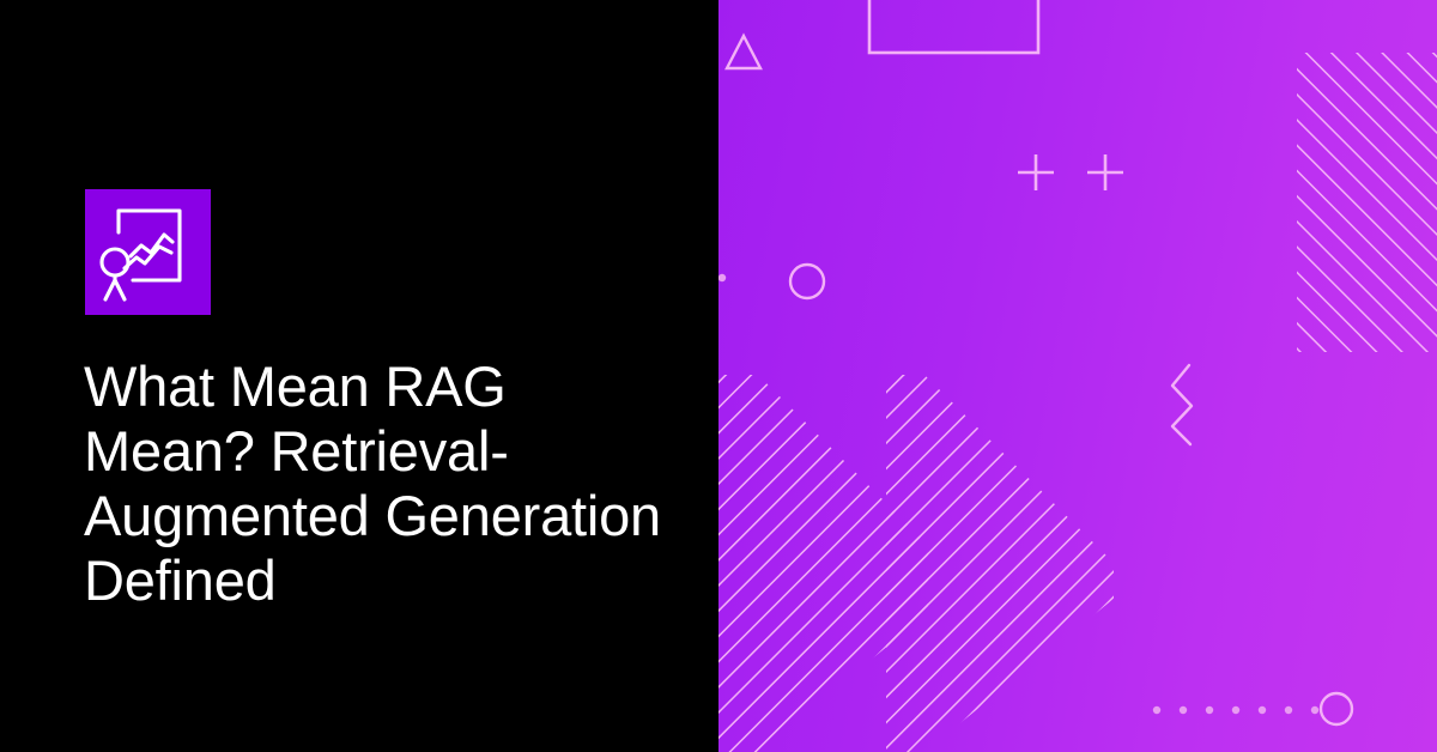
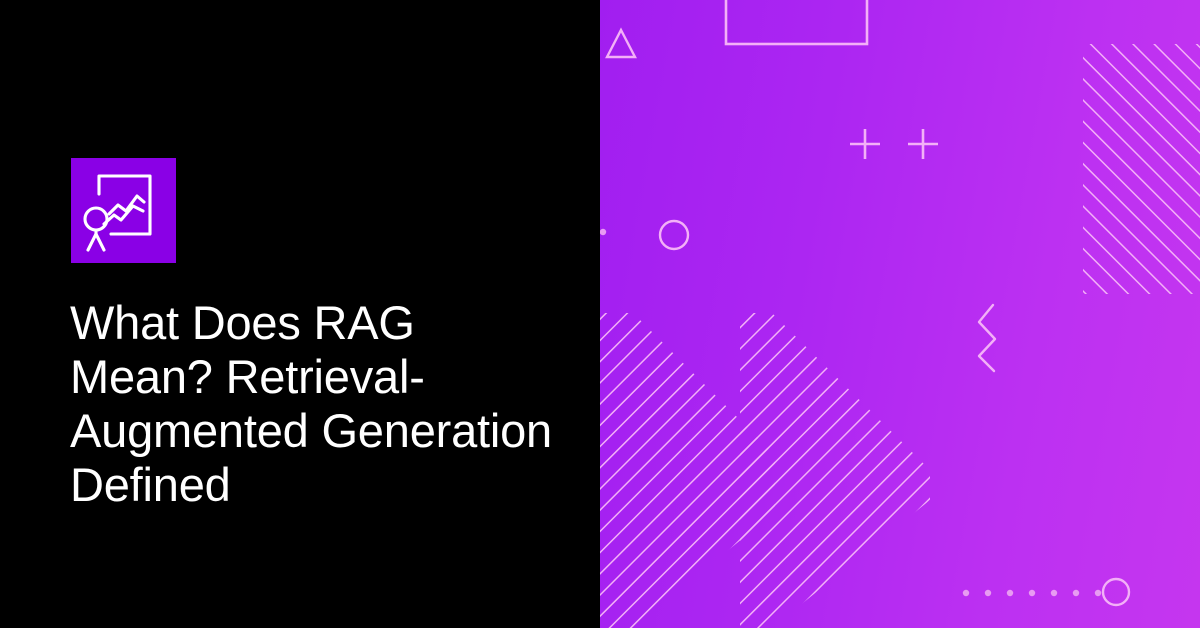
- What Mean RAG Mean? Retrieval-Augmented Generation Defined
+ What Does RAG Mean? Retrieval-Augmented Generation Defined
